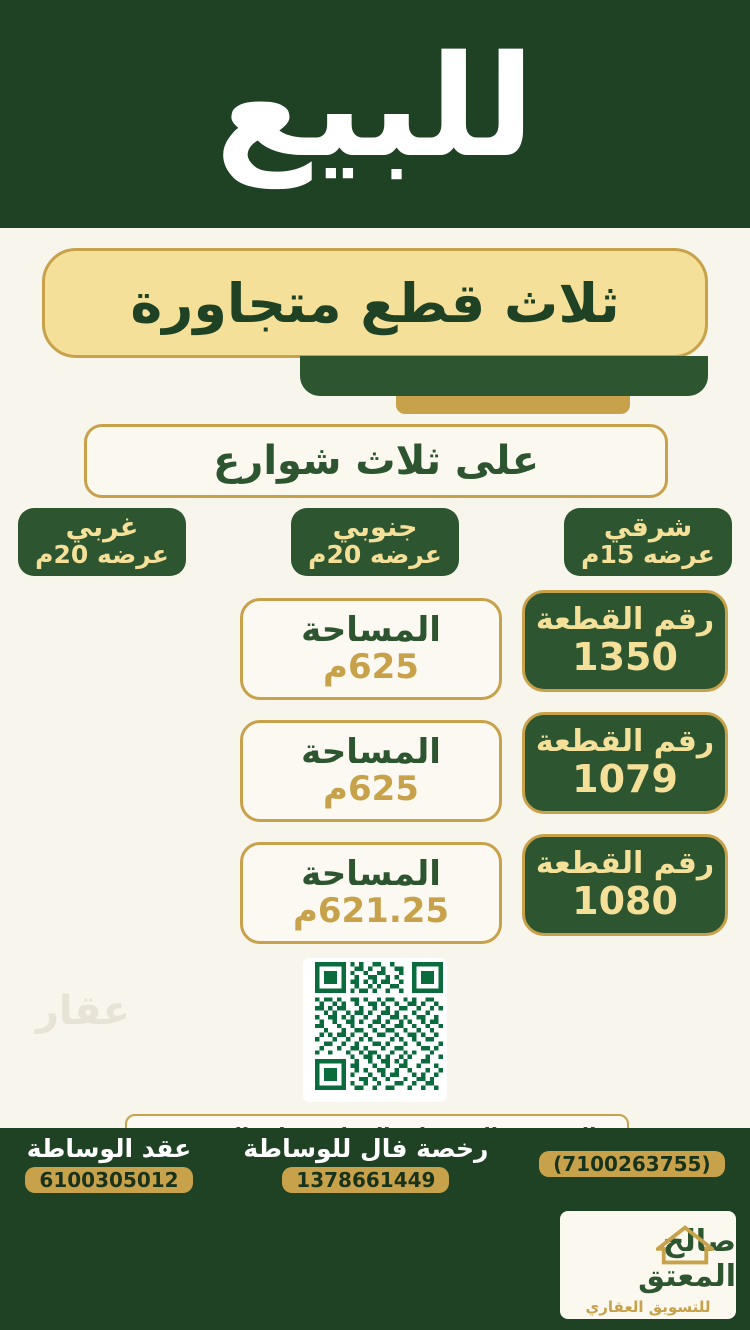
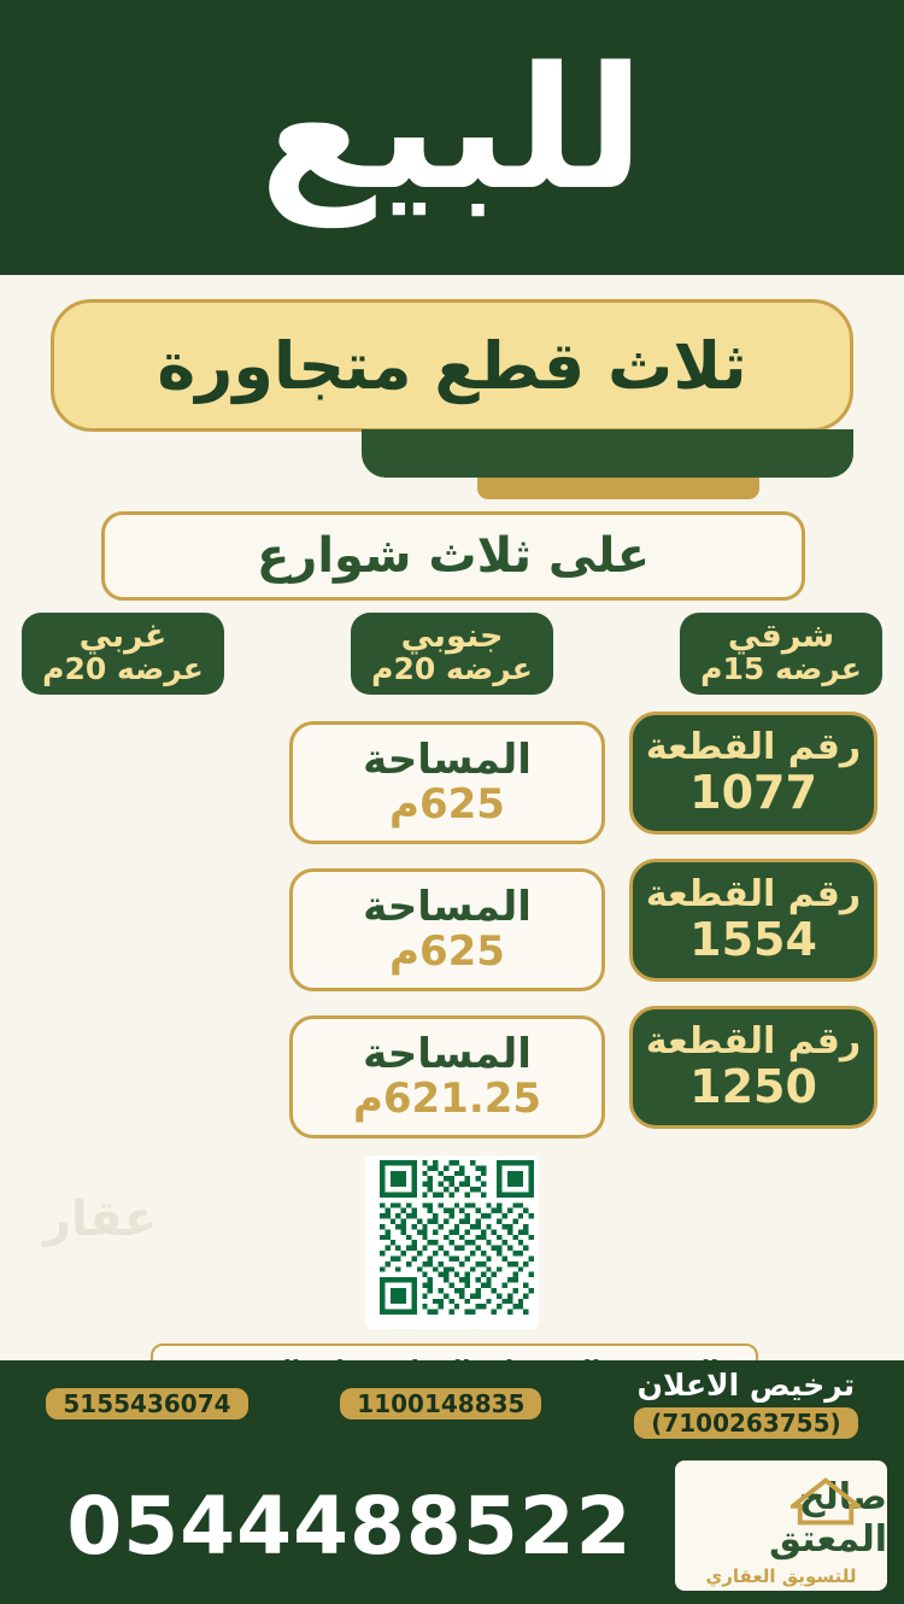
  للبيع
  ثلاث قطع متجاورة
  على ثلاث شوارع
  شرقي
  عرضه 15م
  جنوبي
  عرضه 20م
  غربي
  عرضه 20م
  رقم القطعة
- 1350
+ 1077
  المساحة
  625م
  رقم القطعة
- 1079
+ 1554
  المساحة
  625م
  رقم القطعة
- 1080
+ 1250
  المساحة
  621.25م
+ ترخيص الاعلان
  (7100263755)
- رخصة فال للوساطة
- 1378661449
+ 1100148835
- عقد الوساطة
- 6100305012
+ 5155436074
  صلح المعتق
  للتسويق العقاري
+ 0544488522
